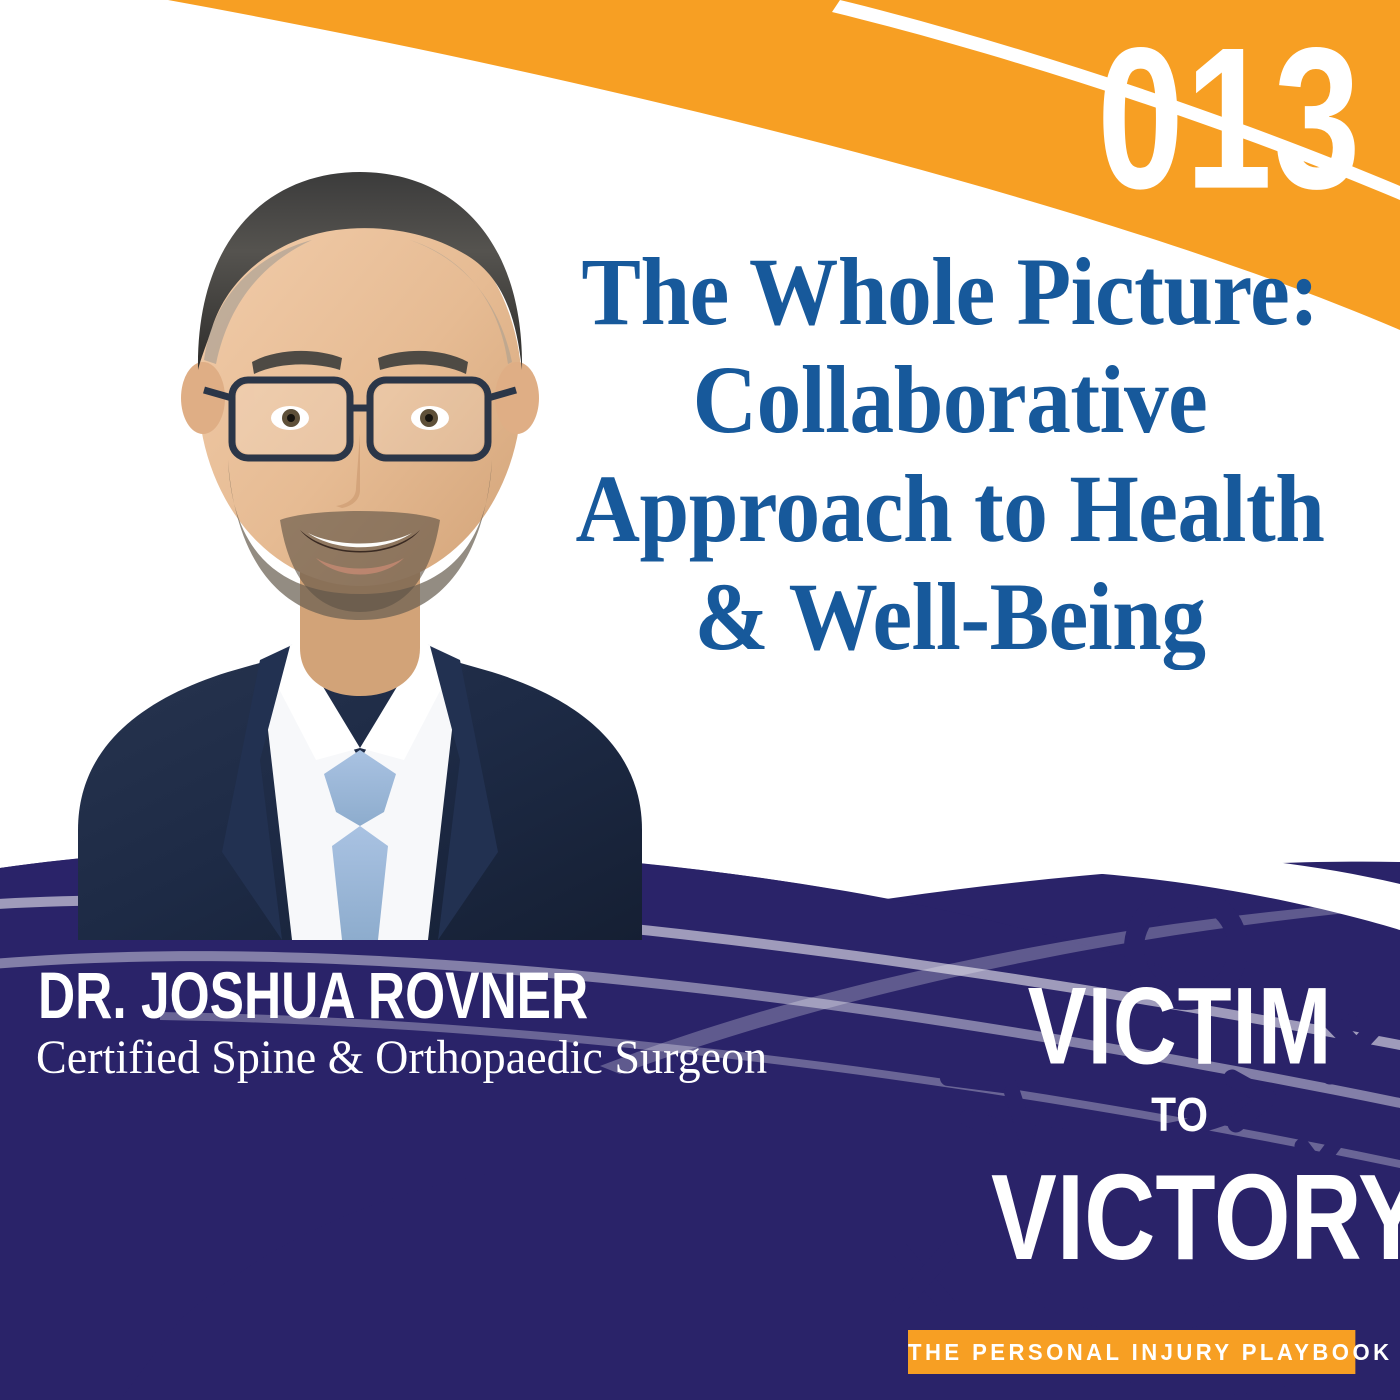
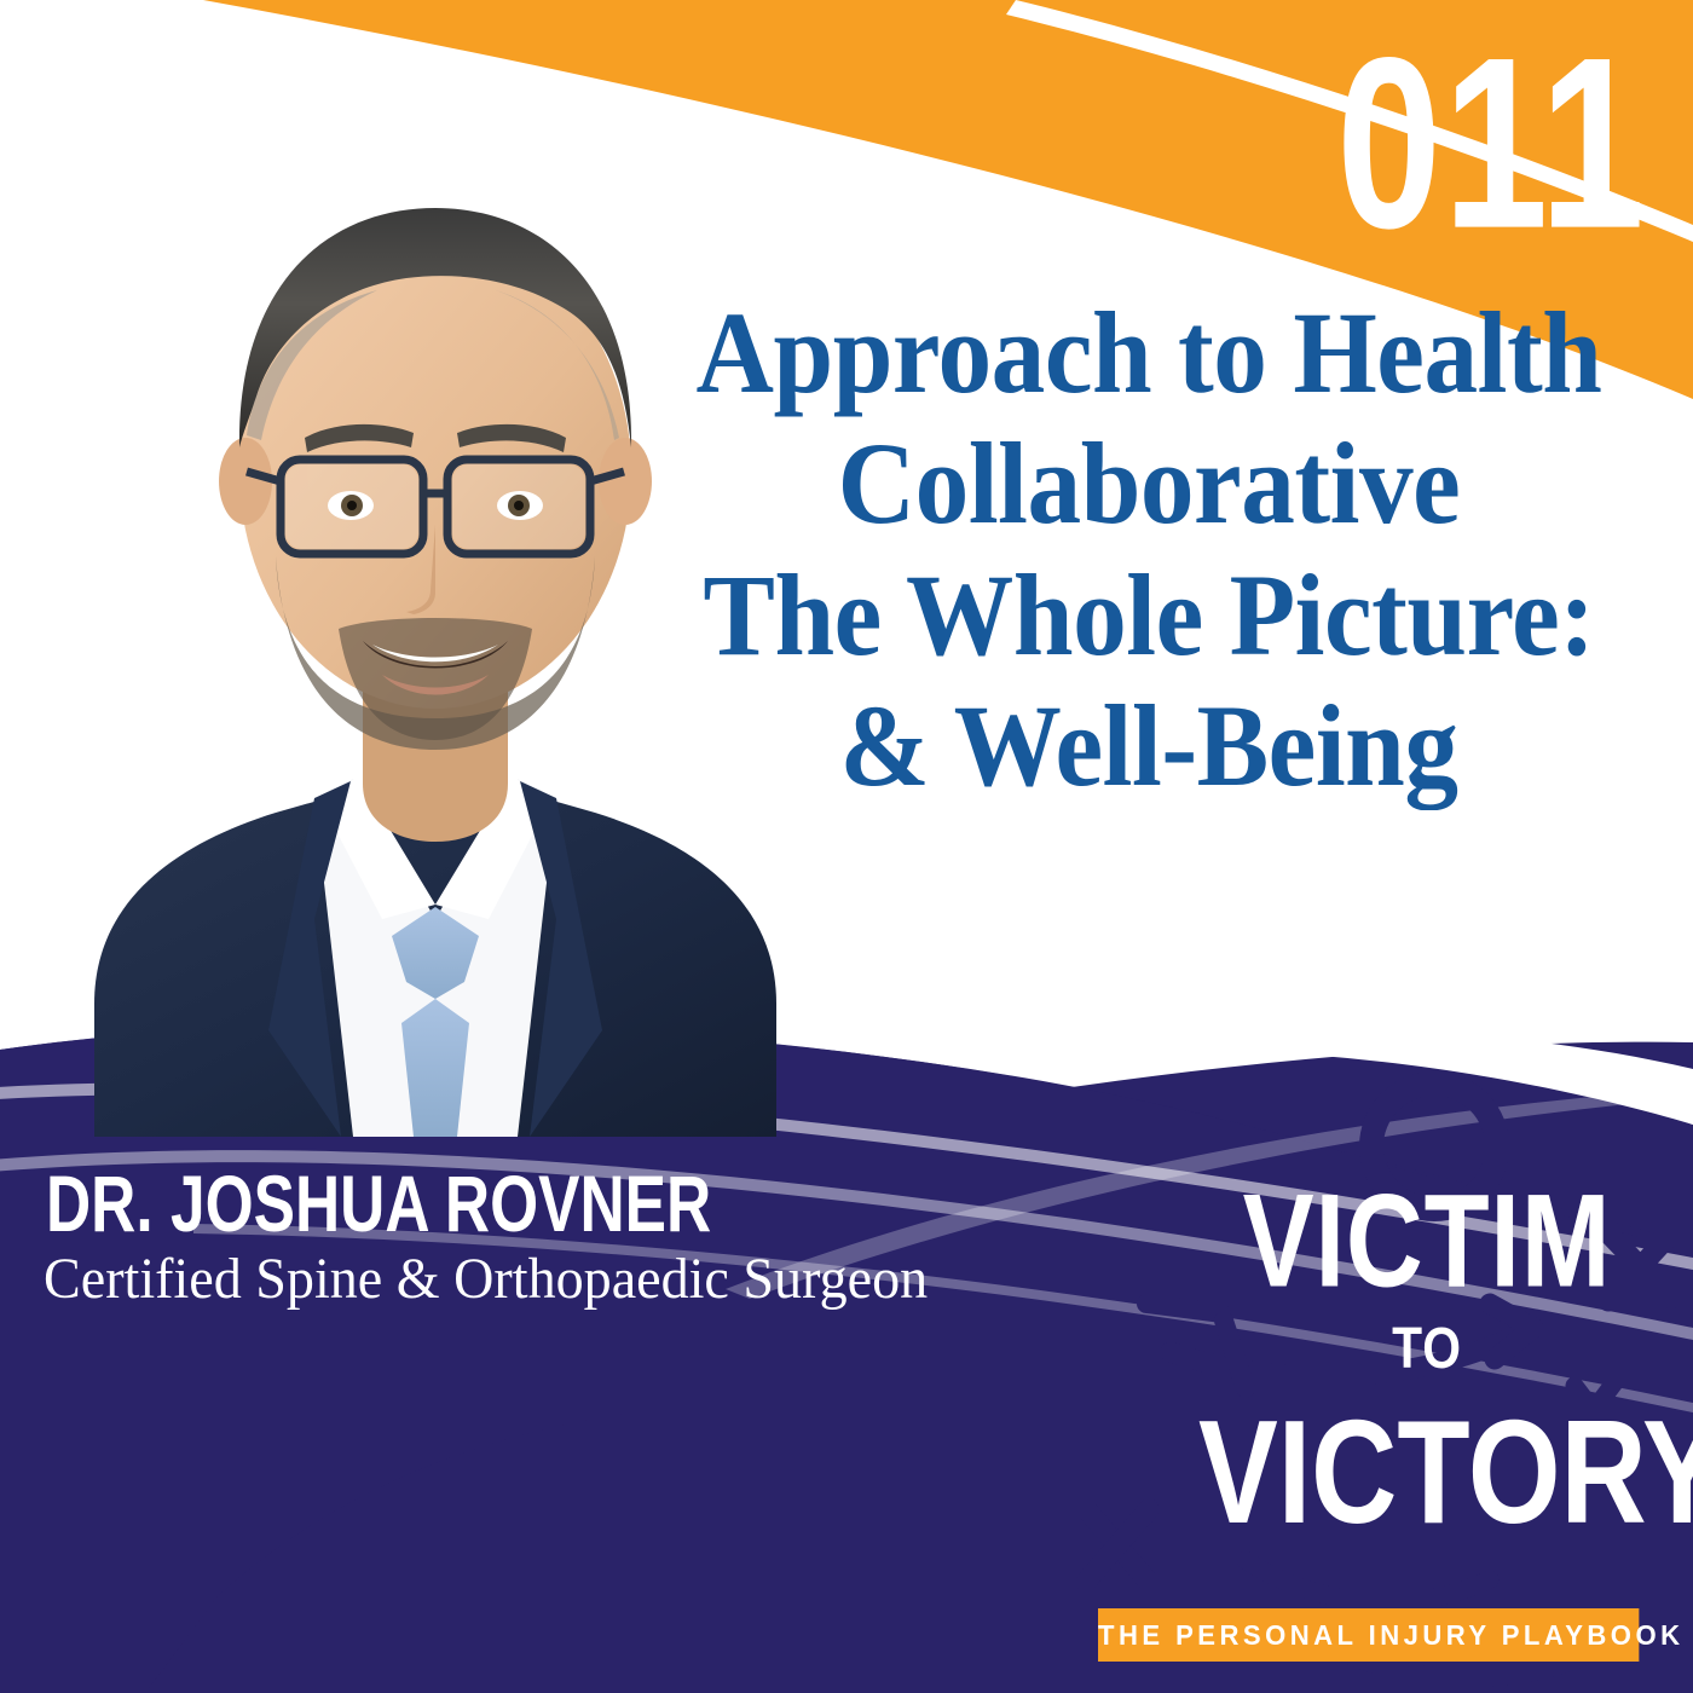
- 013
+ 011
- The Whole Picture:
+ Approach to Health
  Collaborative
- Approach to Health
+ The Whole Picture:
  & Well-Being
  DR. JOSHUA ROVNER
  Certified Spine & Orthopaedic Surgeon
  VICTIM
  TO
  VICTORY
  THE PERSONAL INJURY PLAYBOOK
